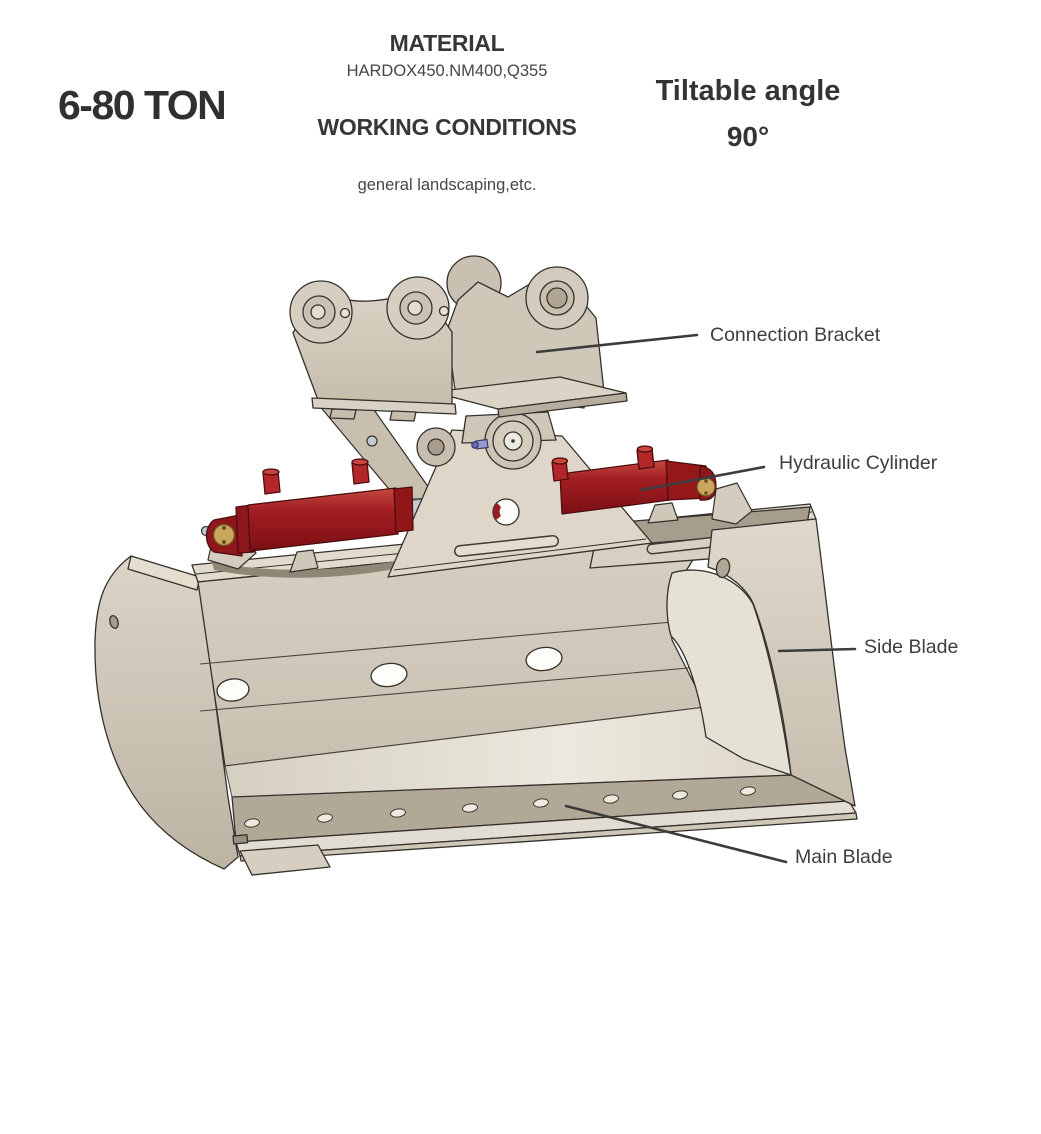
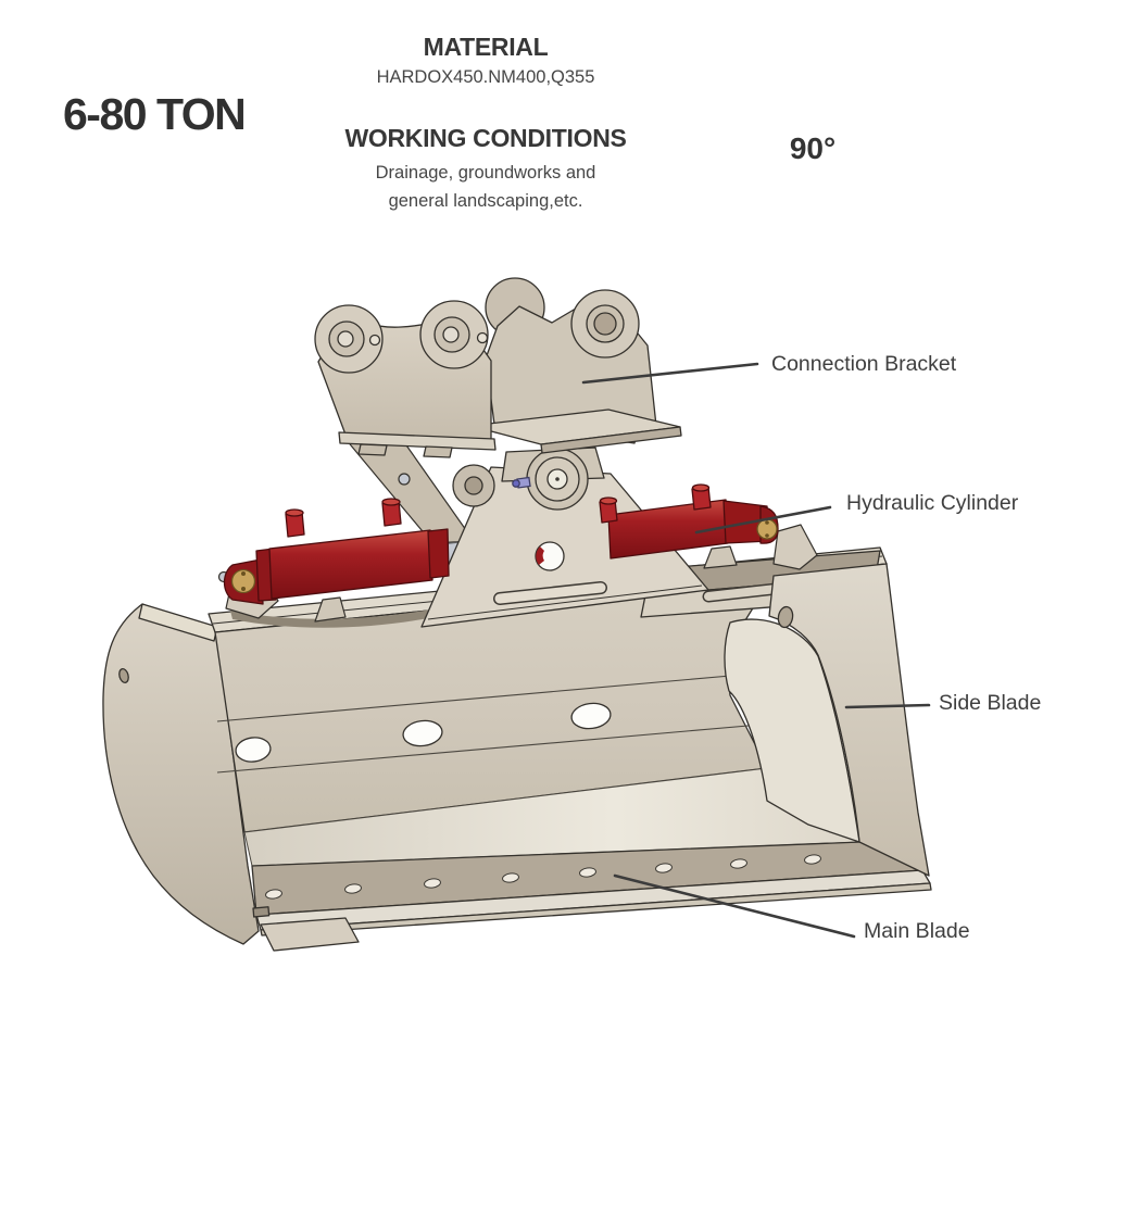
  6-80 TON
  MATERIAL
  HARDOX450.NM400,Q355
  WORKING CONDITIONS
+ Drainage, groundworks and
  general landscaping,etc.
- Tiltable angle
  90°
  Connection Bracket
  Hydraulic Cylinder
  Side Blade
  Main Blade
